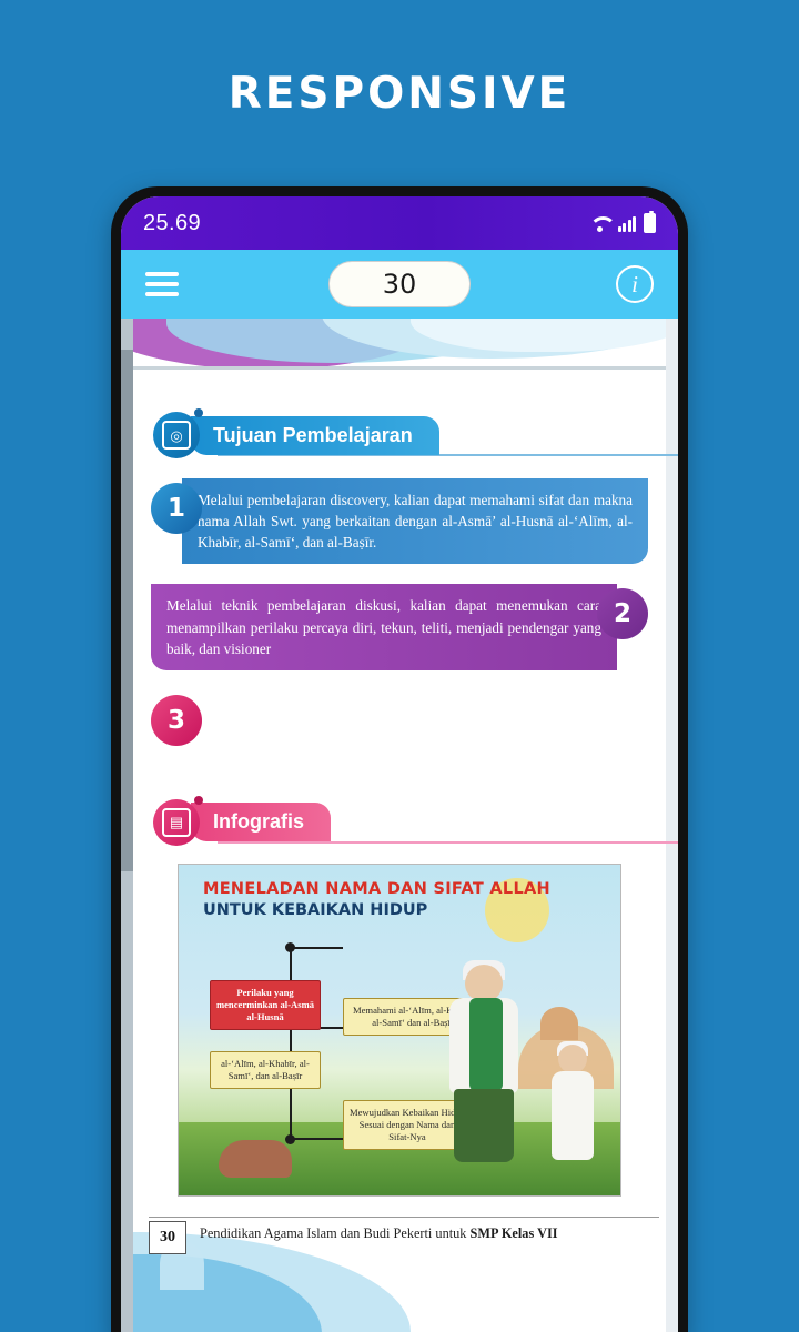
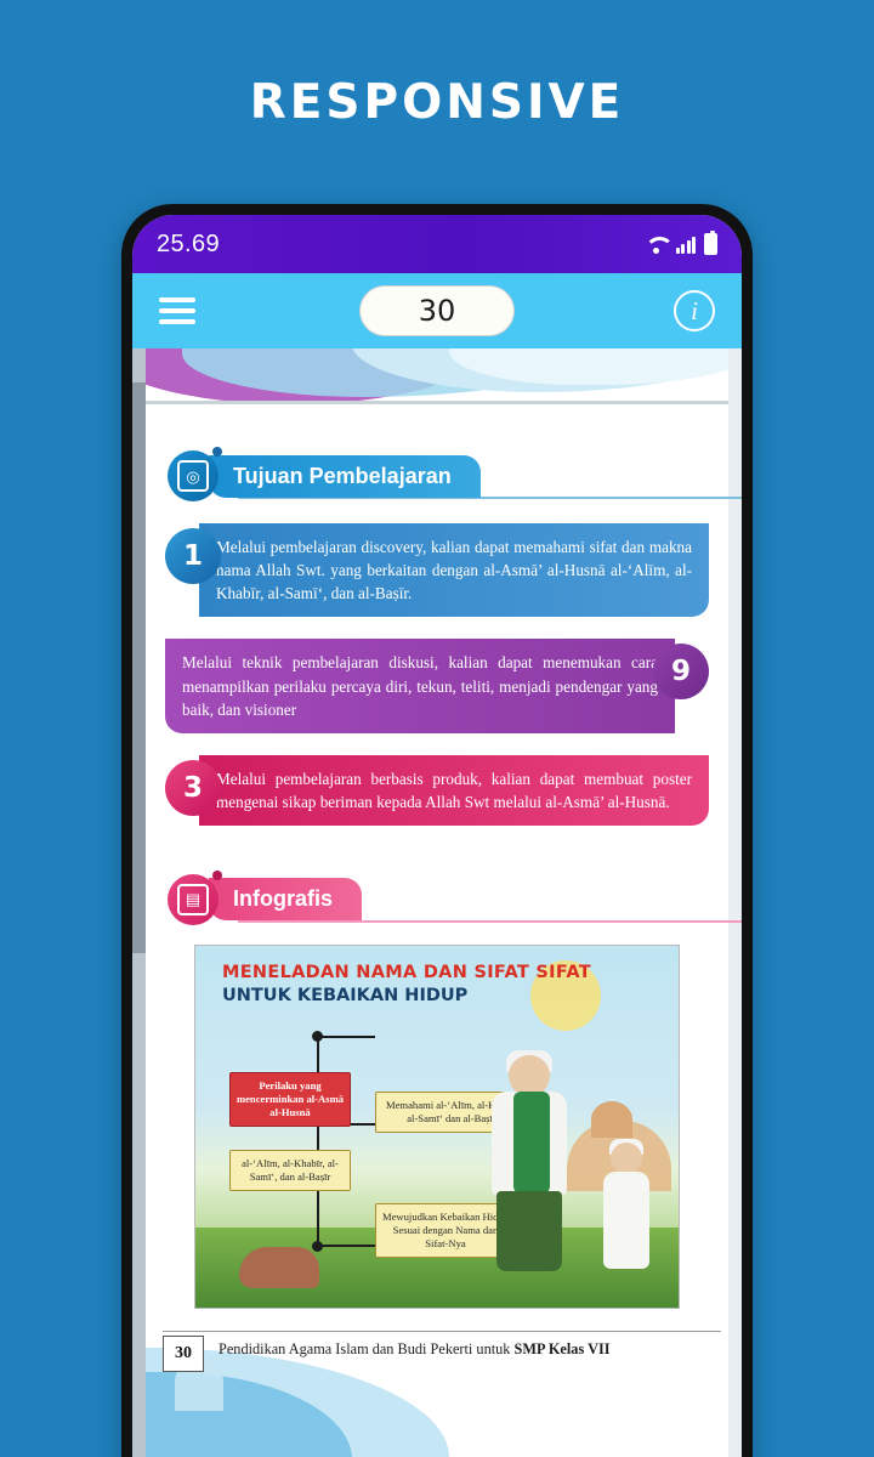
  RESPONSIVE
  25.69
  30
  i
  ◎
  Tujuan Pembelajaran
  1
  Melalui pembelajaran discovery, kalian dapat memahami sifat dan makna nama Allah Swt. yang berkaitan dengan al-Asmā’ al-Husnā al-‘Alīm, al- Khabīr, al-Samī‘, dan al-Baṣīr.
- 2
+ 9
  Melalui teknik pembelajaran diskusi, kalian dapat menemukan car menampilkan perilaku percaya diri, tekun, teliti, menjadi pendengar yang baik, dan visioner
  3
+ Melalui pembelajaran berbasis produk, kalian dapat membuat poster mengenai sikap beriman kepada Allah Swt melalui al-Asmā’ al-Husnā.
  ▤
  Infografis
- MENELADAN NAMA DAN SIFAT ALLAH
+ MENELADAN NAMA DAN SIFAT SIFAT
  UNTUK KEBAIKAN HIDUP
  Memahami al-‘Alīm, al- al-Samī‘ dan al-Baṣ
  Perilaku yang mencerminkan al-Asmā al-Husnā
  al-‘Alīm, al-Khabīr, al-Samī‘, dan al-Baṣīr
  Mewujudkan Kebaikan Hi Sesuai dengan Nama da Sifat-Nya
  30
  Pendidikan Agama Islam dan Budi Pekerti untuk SMP Kelas VII
